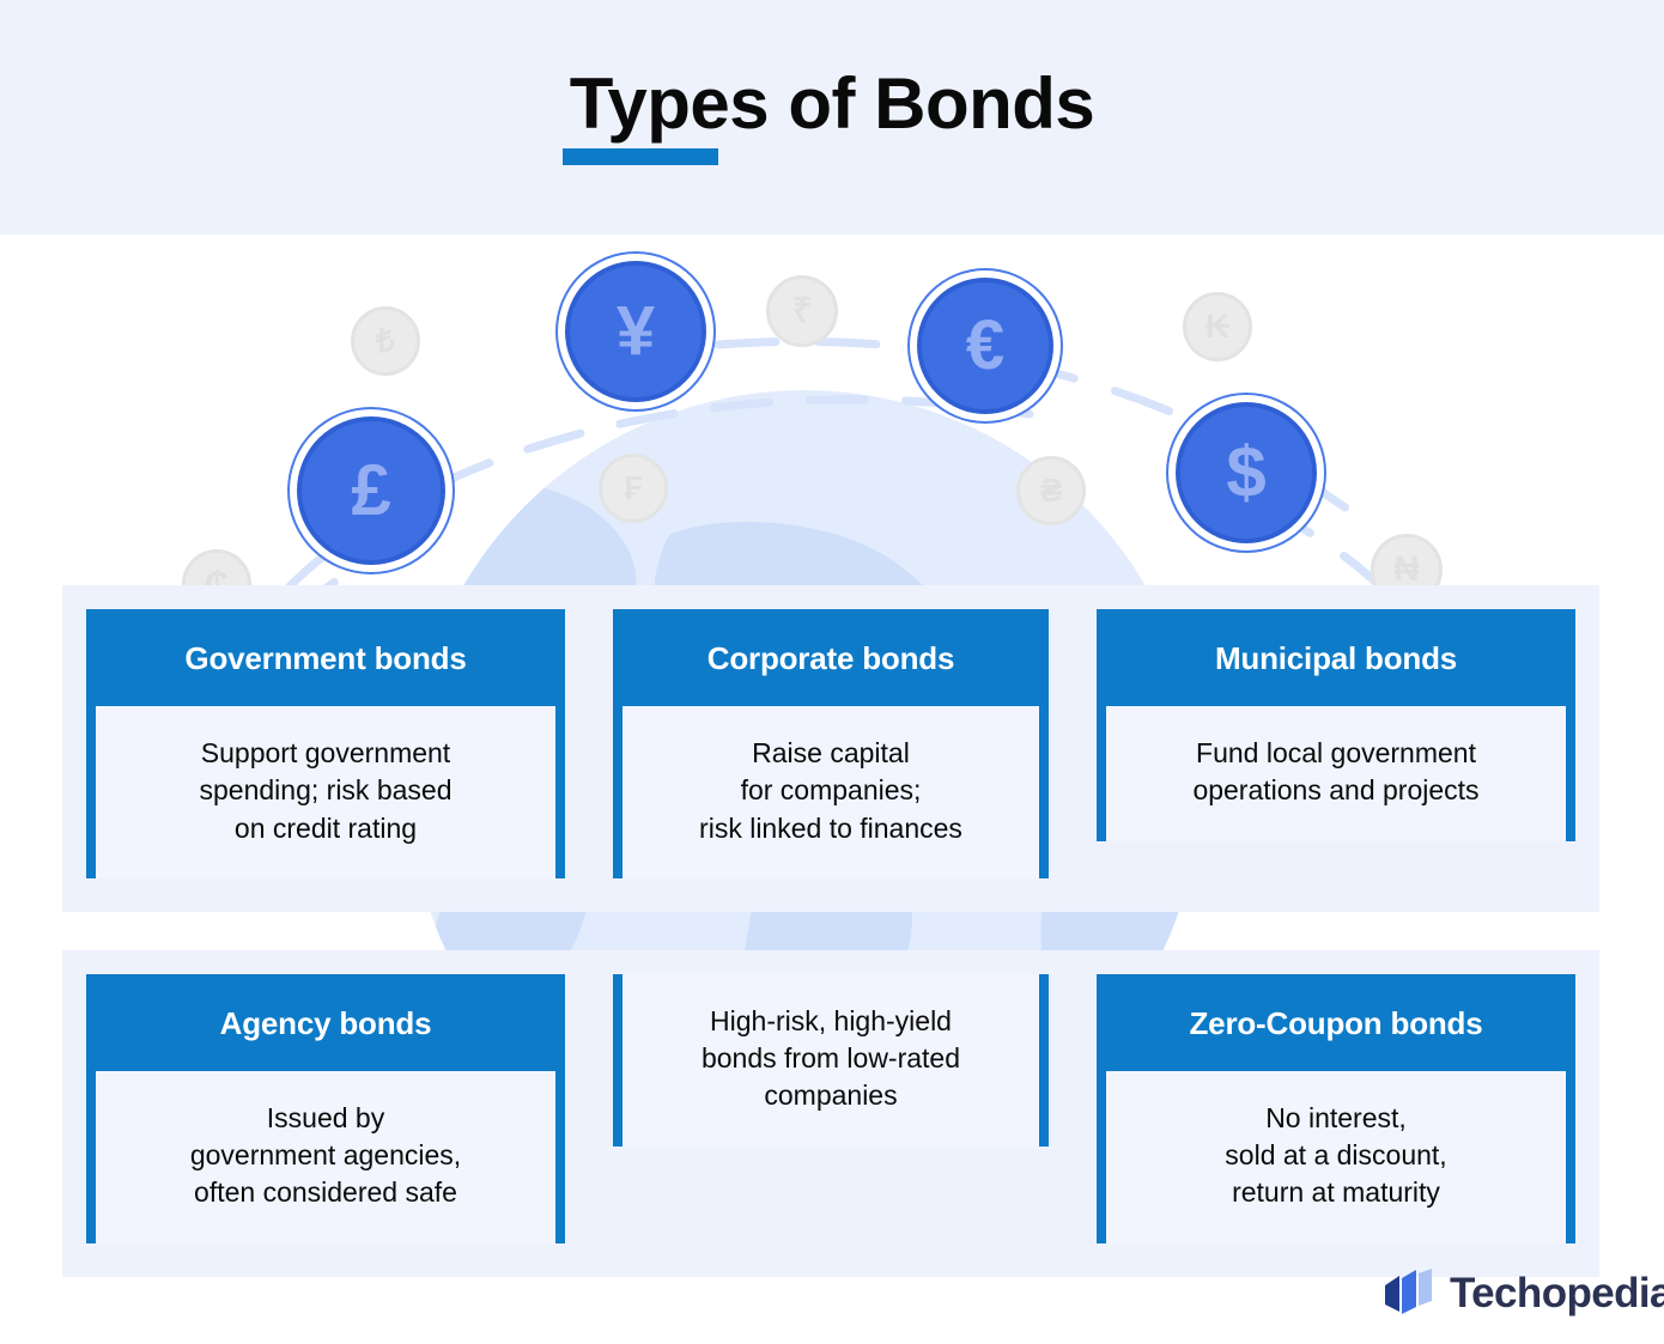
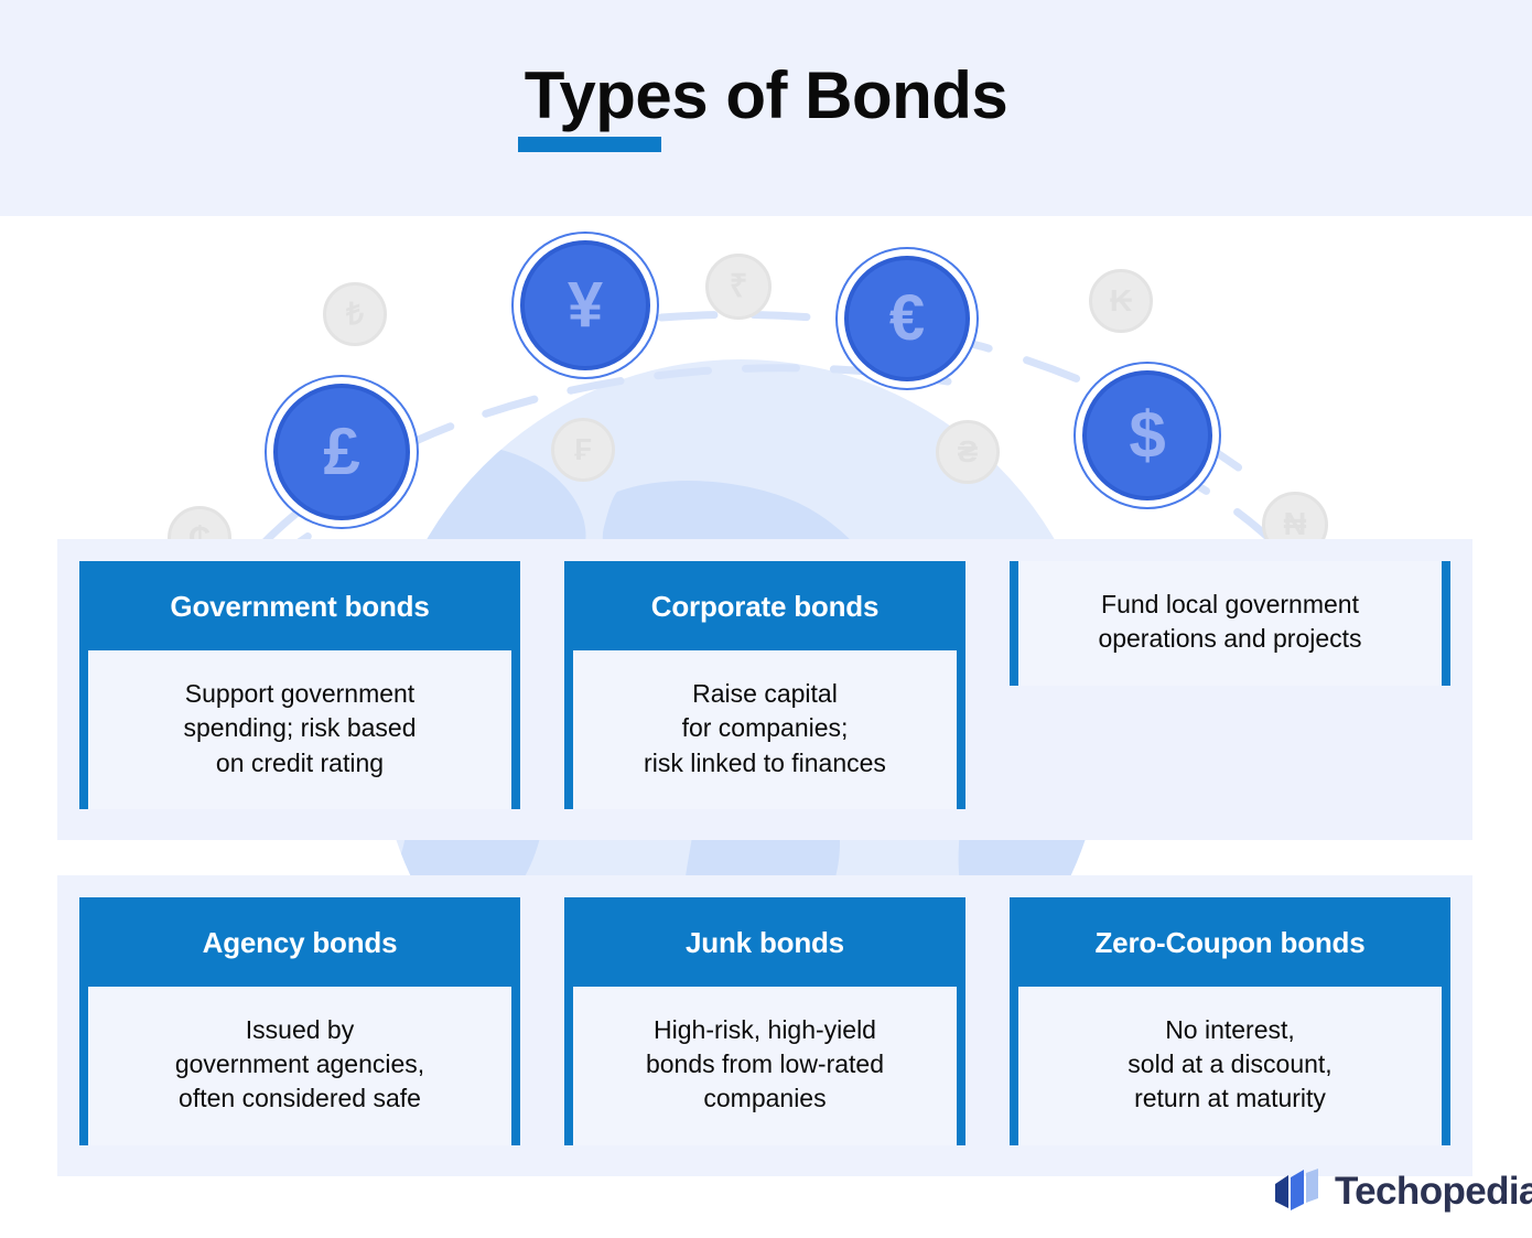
  Types of Bonds
  ₦
  ₵
  £
  ¥
  €
  $
  Government bonds
  Support government
  spending; risk based
  on credit rating
  Corporate bonds
  Raise capital
  for companies;
  risk linked to finances
- Municipal bonds
  Fund local government
  operations and projects
  Agency bonds
  Issued by
  government agencies,
  often considered safe
+ Junk bonds
  High-risk, high-yield
  bonds from low-rated
  companies
  Zero-Coupon bonds
  No interest,
  sold at a discount,
  return at maturity
  Techopedia
